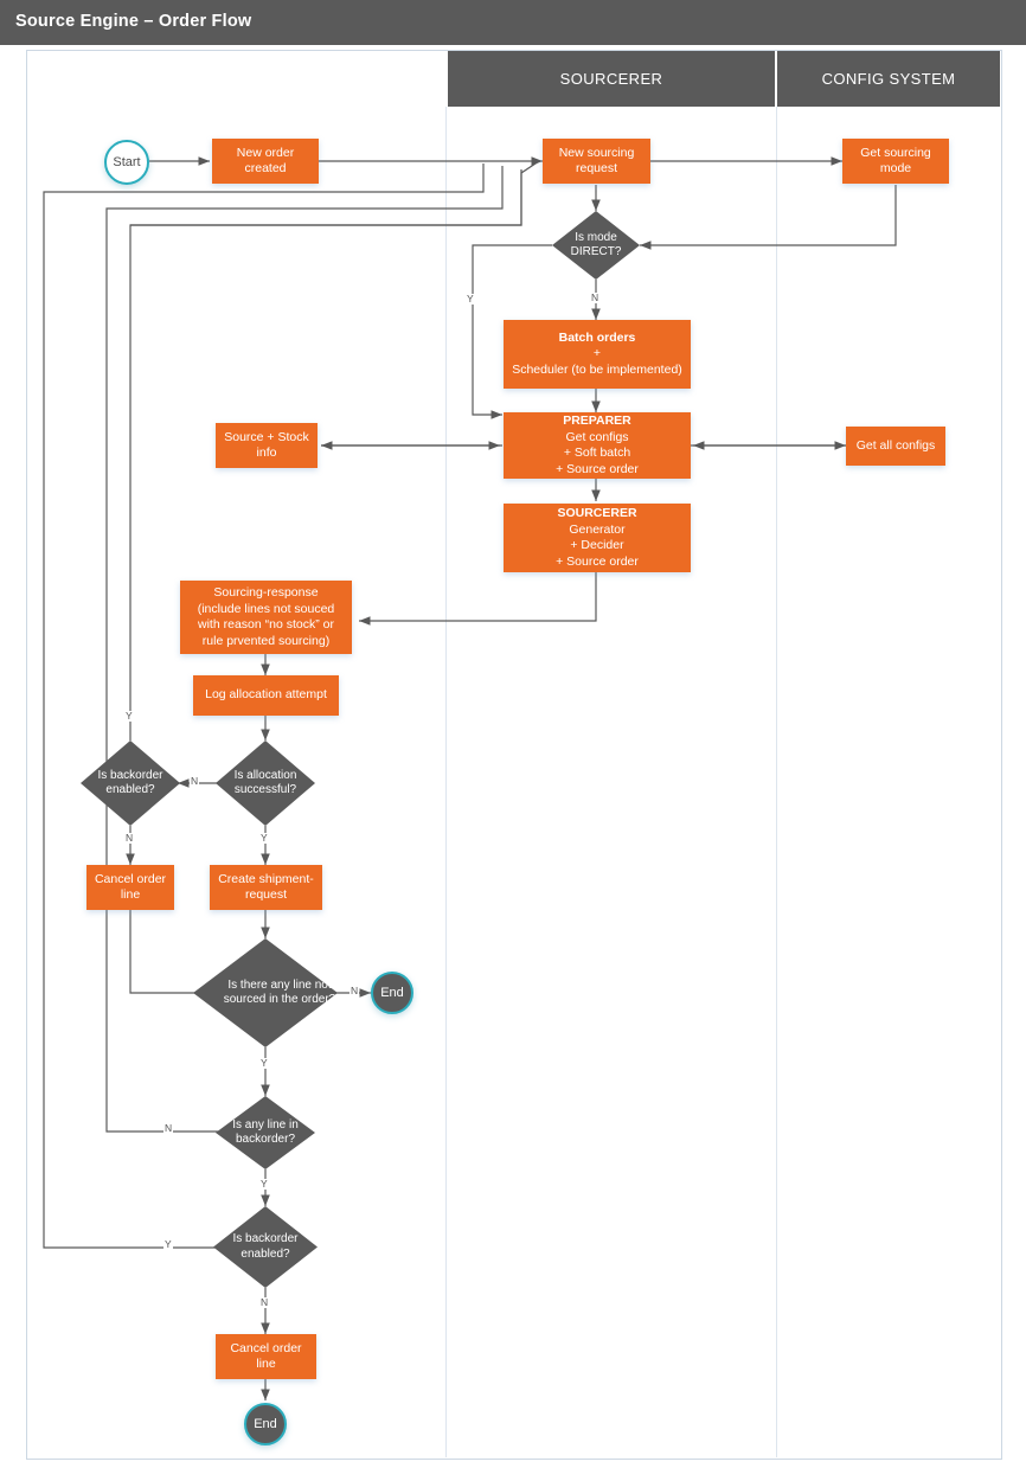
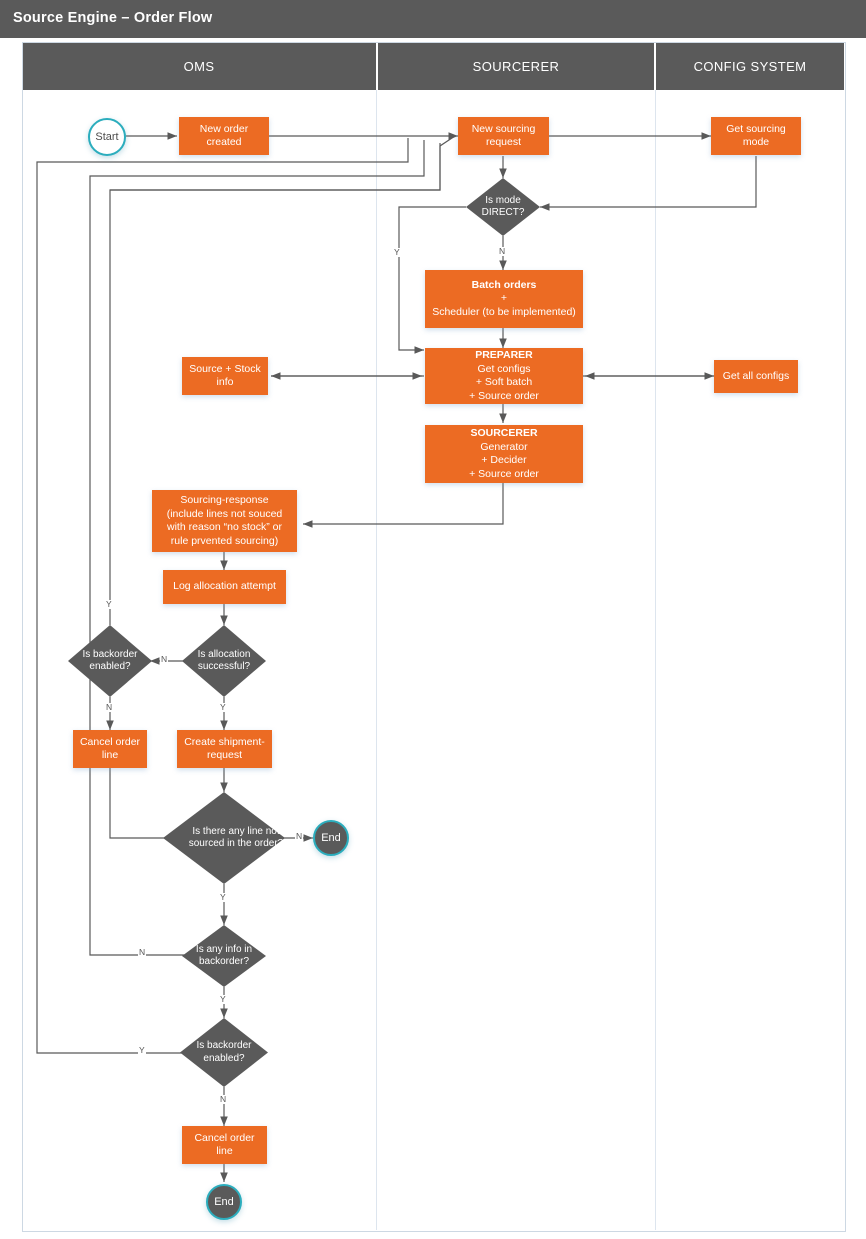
  Source Engine – Order Flow
+ OMS
  SOURCERER
  CONFIG SYSTEM
  Start
  New order created
  New sourcing request
  Get sourcing mode
  Is mode DIRECT?
  Batch orders
  +
  Scheduler (to be implemented)
  PREPARER
  Get configs
  + Soft batch
  + Source order
  SOURCERER
  Generator
  + Decider
  + Source order
  Source + Stock info
  Get all configs
  Sourcing-response
  (include lines not souced
  with reason “no stock” or
  rule prvented sourcing)
  Log allocation attempt
  Is backorder enabled?
  Is allocation successful?
  Cancel order line
  Create shipment-request
  Is there any line not sourced in the order?
  End
- Is any line in backorder?
+ Is any info in backorder?
  Is backorder enabled?
  Cancel order line
  End
  Y
  N
  N
  Y
  N
  Y
  N
  Y
  N
  Y
  Y
  N
